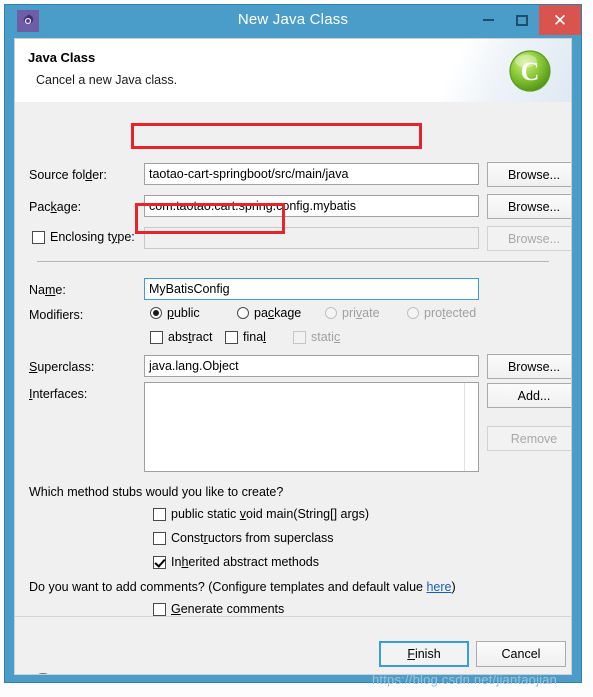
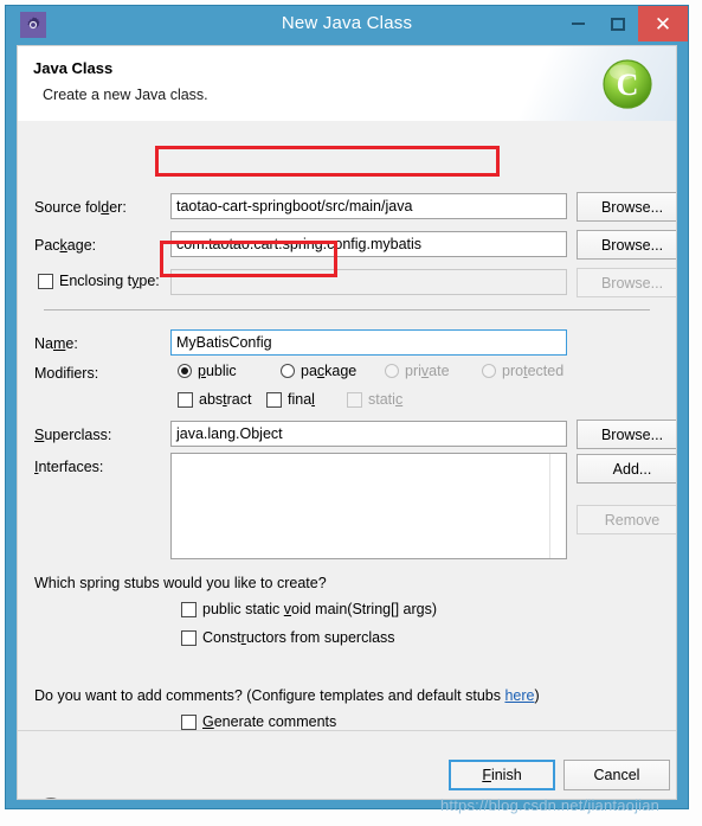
  New Java Class
  ✕
  Java Class
- Cancel a new Java class.
+ Create a new Java class.
  C
  Source folder:
  taotao-cart-springboot/src/main/java
  Browse...
  Package:
  com.taotao.cart.spring.config.mybatis
  Browse...
  Enclosing type:
  Browse...
  Name:
  MyBatisConfig
  Modifiers:
  public
  package
  private
  protected
  abstract
  final
  static
  Superclass:
  java.lang.Object
  Browse...
  Interfaces:
  Add...
  Remove
- Which method stubs would you like to create?
+ Which spring stubs would you like to create?
  public static void main(String[] args)
  Constructors from superclass
- Inherited abstract methods
- Do you want to add comments? (Configure templates and default value here)
+ Do you want to add comments? (Configure templates and default stubs here)
  Generate comments
  Finish
  Cancel
  https://blog.csdn.net/jiantaojian
